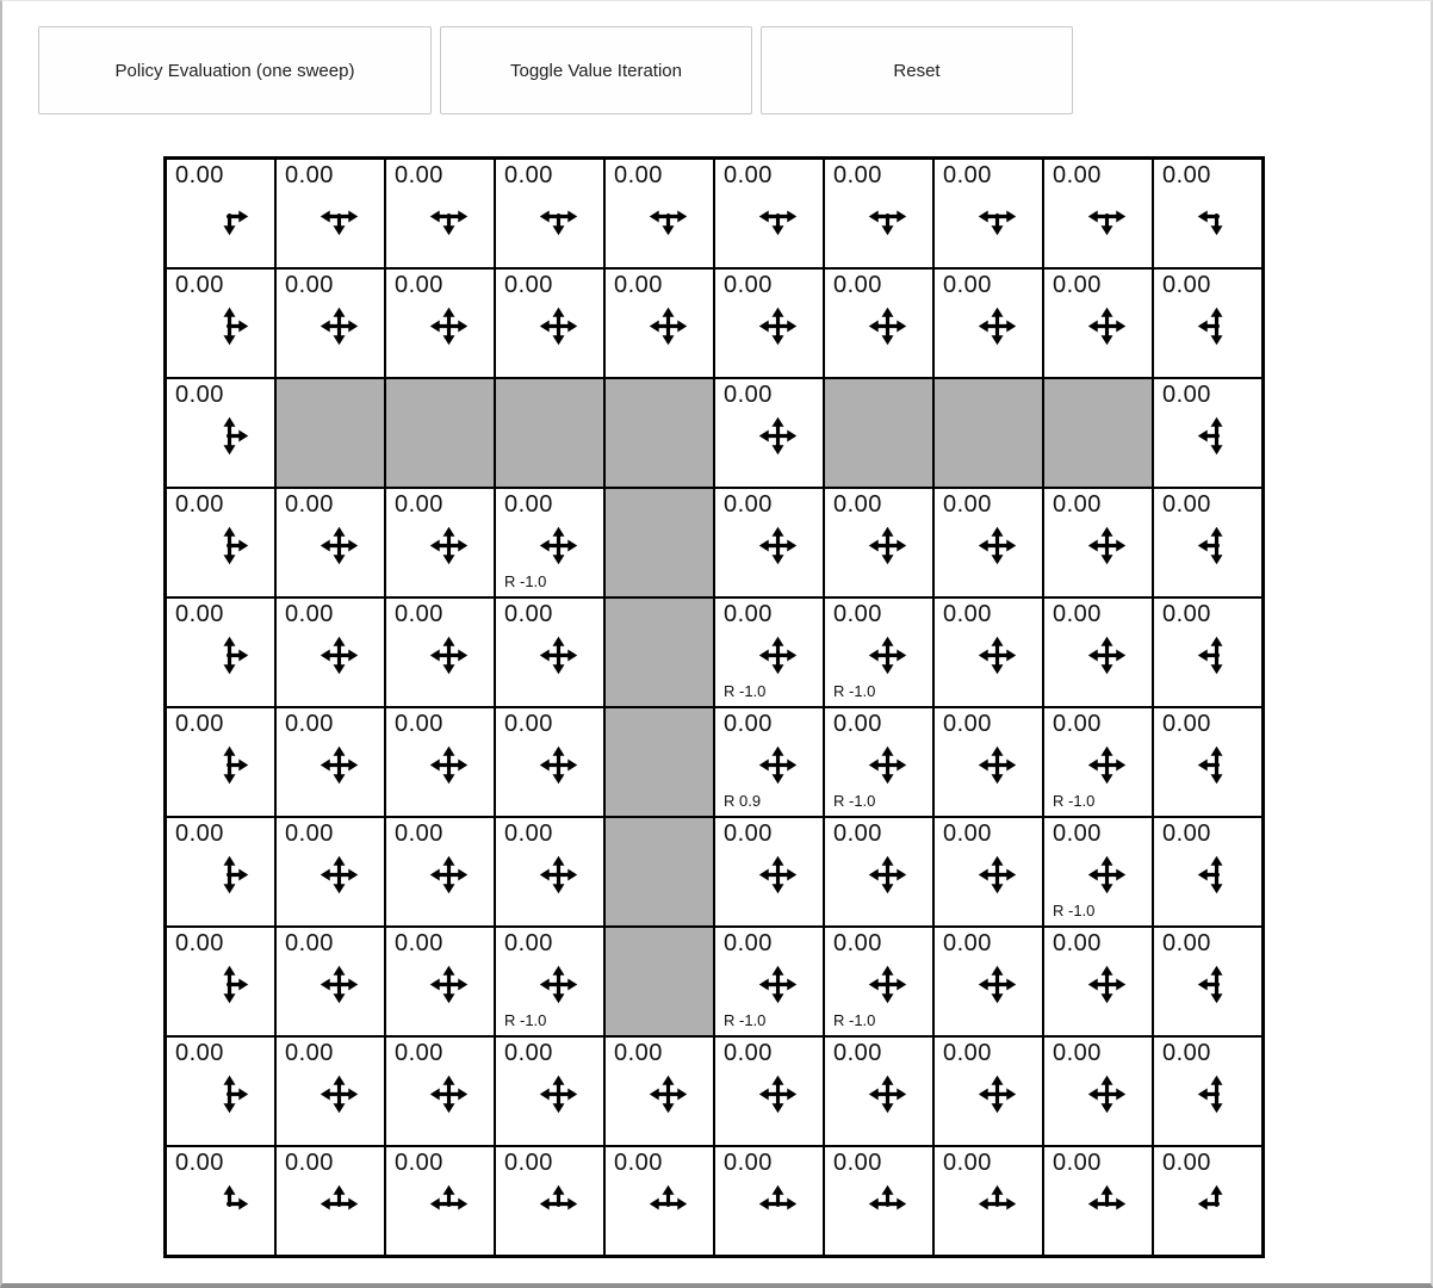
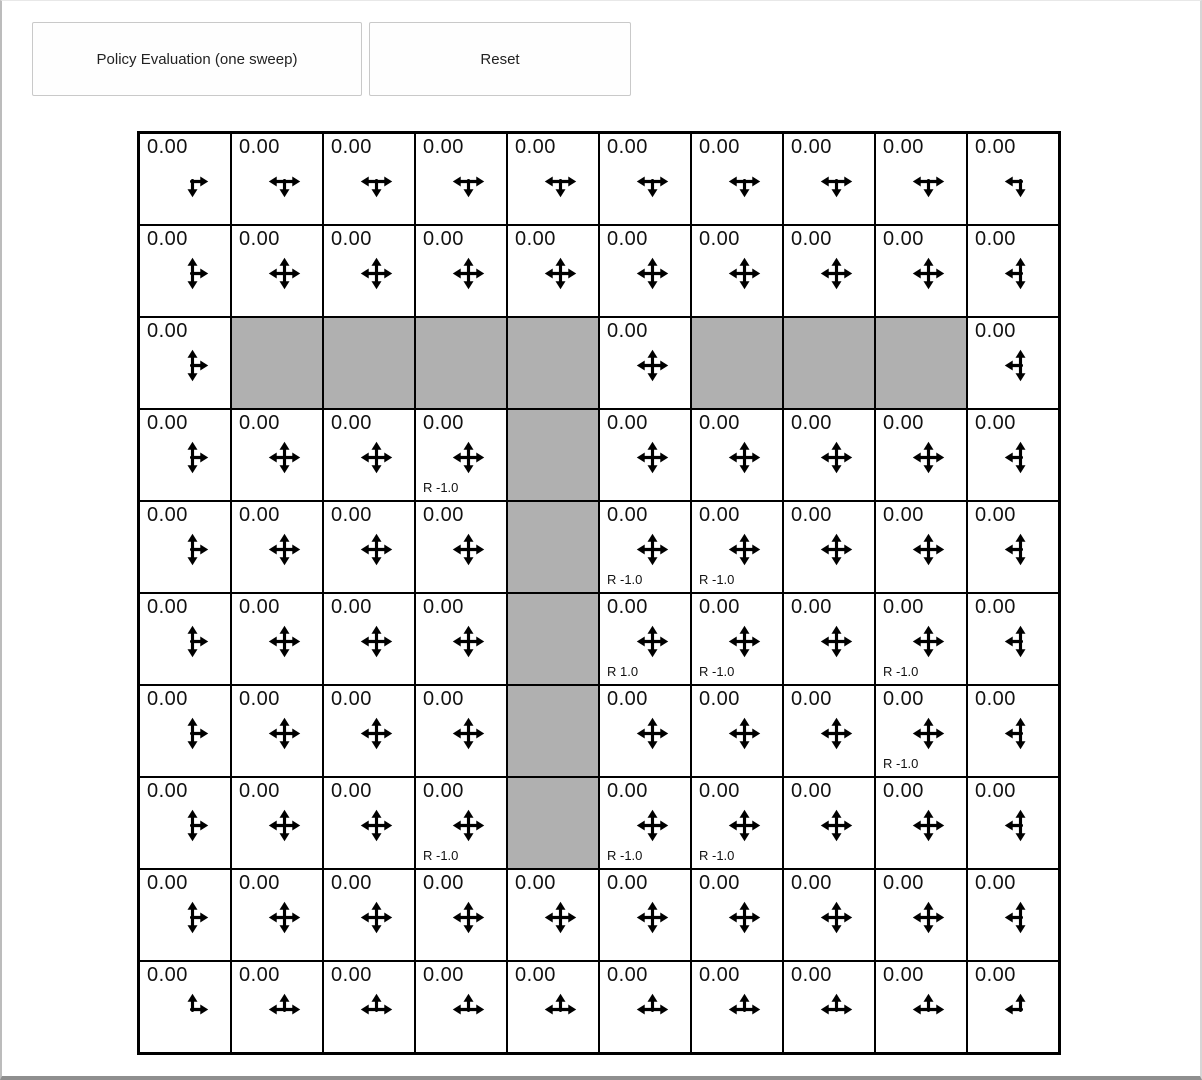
  Policy Evaluation (one sweep)
- Toggle Value Iteration
  Reset
  0.00
  0.00
  0.00
  0.00
  0.00
  0.00
  0.00
  0.00
  0.00
  0.00
  0.00
  0.00
  0.00
  0.00
  0.00
  0.00
  0.00
  0.00
  0.00
  0.00
  0.00
  0.00
  0.00
  0.00
  0.00
  0.00
  0.00
  R -1.0
  0.00
  0.00
  0.00
  0.00
  0.00
  0.00
  0.00
  0.00
  0.00
  0.00
  R -1.0
  0.00
  R -1.0
  0.00
  0.00
  0.00
  0.00
  0.00
  0.00
  0.00
  0.00
- R 0.9
+ R 1.0
  0.00
  R -1.0
  0.00
  0.00
  R -1.0
  0.00
  0.00
  0.00
  0.00
  0.00
  0.00
  0.00
  0.00
  0.00
  R -1.0
  0.00
  0.00
  0.00
  0.00
  0.00
  R -1.0
  0.00
  R -1.0
  0.00
  R -1.0
  0.00
  0.00
  0.00
  0.00
  0.00
  0.00
  0.00
  0.00
  0.00
  0.00
  0.00
  0.00
  0.00
  0.00
  0.00
  0.00
  0.00
  0.00
  0.00
  0.00
  0.00
  0.00
  0.00
